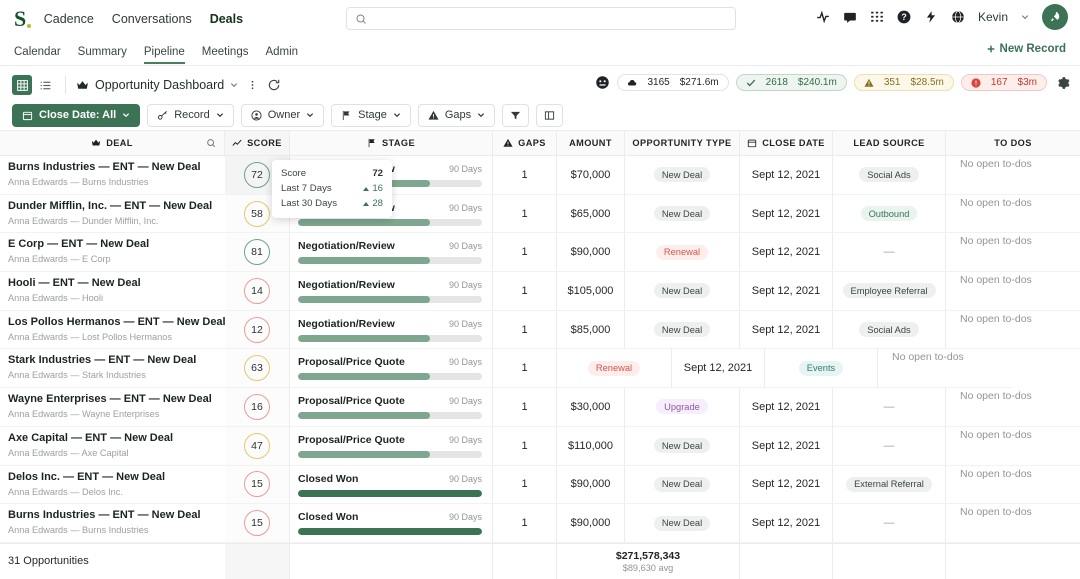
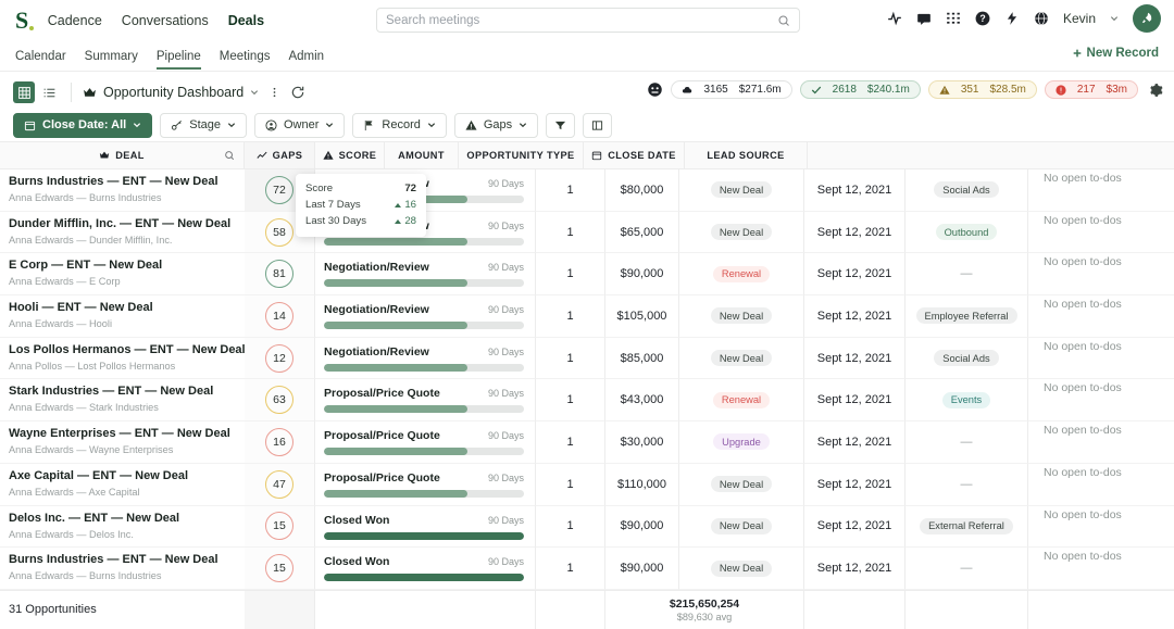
  S
  Cadence
  Conversations
  Deals
+ Search meetings
  ?
  Kevin
  Calendar
  Summary
  Pipeline
  Meetings
  Admin
  New Record
  Opportunity Dashboard
  3165
  $271.6m
  2618
  $240.1m
  351
  $28.5m
- 167
+ 217
  $3m
  Close Date: All
- Record
+ Stage
  Owner
- Stage
+ Record
  Gaps
  DEAL
- SCORE
+ GAPS
- STAGE
- GAPS
+ SCORE
  AMOUNT
  OPPORTUNITY TYPE
  CLOSE DATE
  LEAD SOURCE
- TO DOS
  Burns Industries — ENT — New Deal
  Anna Edwards — Burns Industries
  72
  90 Days
  1
- $70,000
+ $80,000
  New Deal
  Sept 12, 2021
  Social Ads
  No open to-dos
  Dunder Mifflin, Inc. — ENT — New Deal
  Anna Edwards — Dunder Mifflin, Inc.
  58
  90 Days
  1
  $65,000
  New Deal
  Sept 12, 2021
  Outbound
  No open to-dos
  E Corp — ENT — New Deal
  Anna Edwards — E Corp
  81
  Negotiation/Review
  90 Days
  1
  $90,000
  Renewal
  Sept 12, 2021
  —
  No open to-dos
  Hooli — ENT — New Deal
  Anna Edwards — Hooli
  14
  Negotiation/Review
  90 Days
  1
  $105,000
  New Deal
  Sept 12, 2021
  Employee Referral
  No open to-dos
  Los Pollos Hermanos — ENT — New Dea
- Anna Edwards — Lost Pollos Hermanos
+ Anna Pollos — Lost Pollos Hermanos
  12
  Negotiation/Review
  90 Days
  1
  $85,000
  New Deal
  Sept 12, 2021
  Social Ads
  No open to-dos
  Stark Industries — ENT — New Deal
  Anna Edwards — Stark Industries
  63
  Proposal/Price Quote
  90 Days
  1
+ $43,000
  Renewal
  Sept 12, 2021
  Events
  No open to-dos
  Wayne Enterprises — ENT — New Deal
  Anna Edwards — Wayne Enterprises
  16
  Proposal/Price Quote
  90 Days
  1
  $30,000
  Upgrade
  Sept 12, 2021
  —
  No open to-dos
  Axe Capital — ENT — New Deal
  Anna Edwards — Axe Capital
  47
  Proposal/Price Quote
  90 Days
  1
  $110,000
  New Deal
  Sept 12, 2021
  —
  No open to-dos
  Delos Inc. — ENT — New Deal
  Anna Edwards — Delos Inc.
  15
  Closed Won
  90 Days
  1
  $90,000
  New Deal
  Sept 12, 2021
  External Referral
  No open to-dos
  Burns Industries — ENT — New Deal
  Anna Edwards — Burns Industries
  15
  Closed Won
  90 Days
  1
  $90,000
  New Deal
  Sept 12, 2021
  —
  No open to-dos
  31 Opportunities
- $271,578,343
+ $215,650,254
  $89,630 avg
  Score
  72
  Last 7 Days
  16
  Last 30 Days
  28
